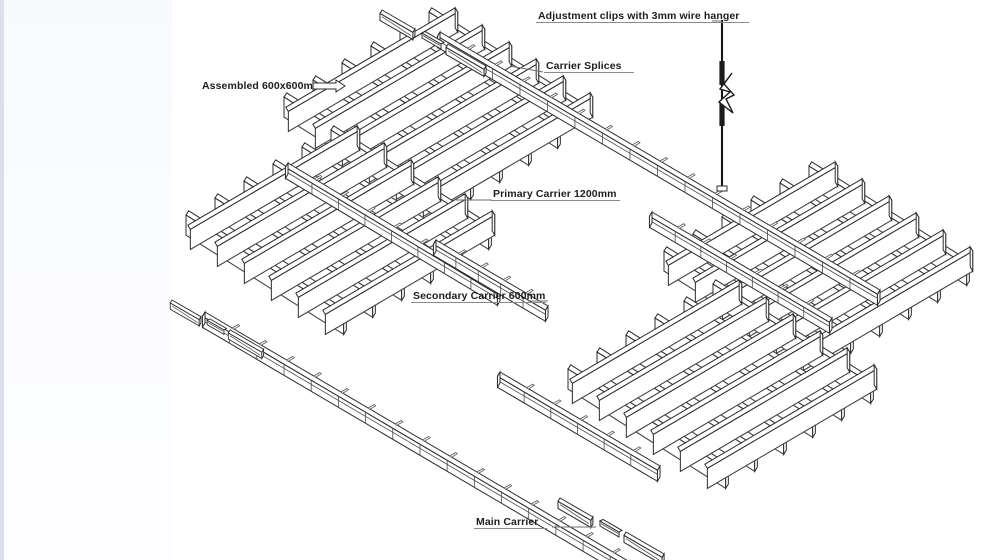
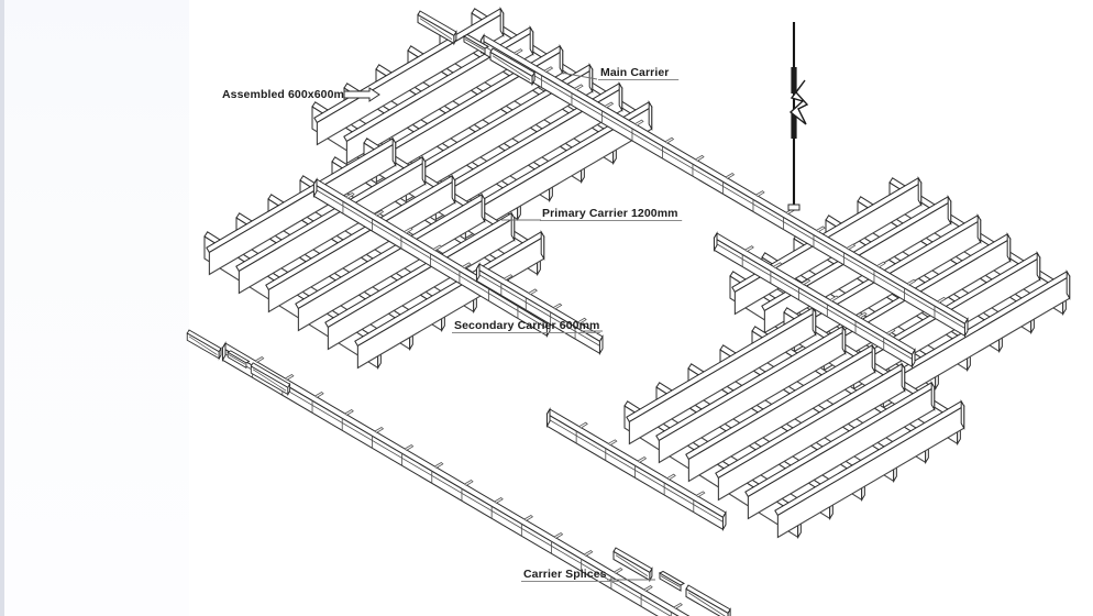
- Adjustment clips with 3mm wire hanger
- Carrier Splices
+ Main Carrier
  Assembled 600x600m
  Primary Carrier 1200mm
  Secondary Carrier 600mm
- Main Carrier
+ Carrier Splices
